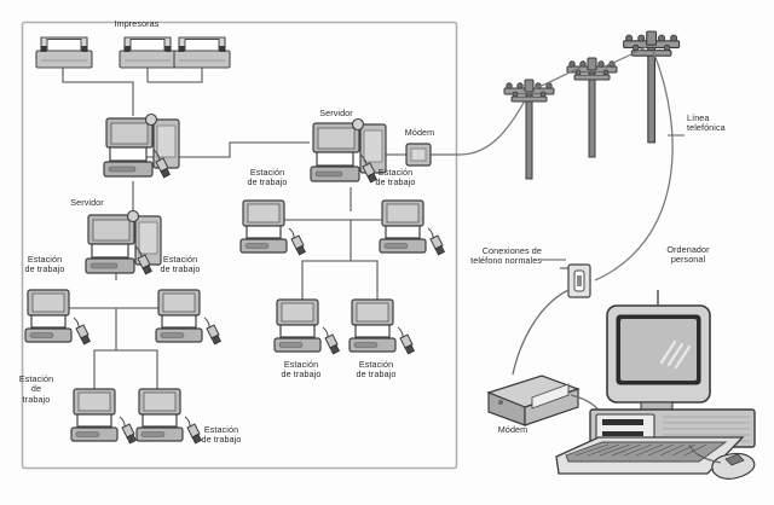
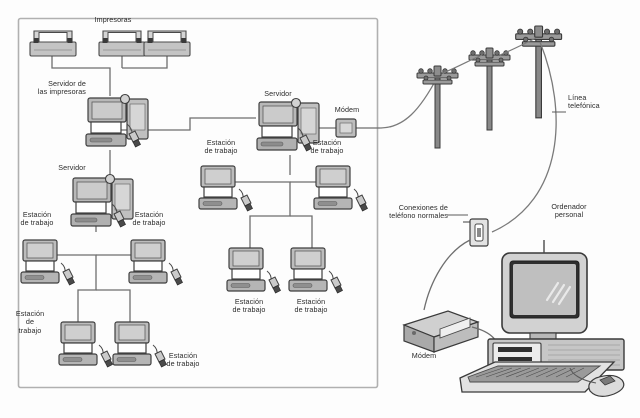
  Impresoras
+ Servidor de
+ las impresoras
  Servidor
  Servidor
  Estación
  de trabajo
  Estación
  de trabajo
  Estación
  de
  trabajo
  Estación
  de trabajo
  Estación
  de trabajo
  Estación
  de trabajo
  Estación
  de trabajo
  Estación
  de trabajo
  Módem
  Línea
  telefónica
  Conexiones de
  teléfono normales
  Ordenador
  personal
  Módem
